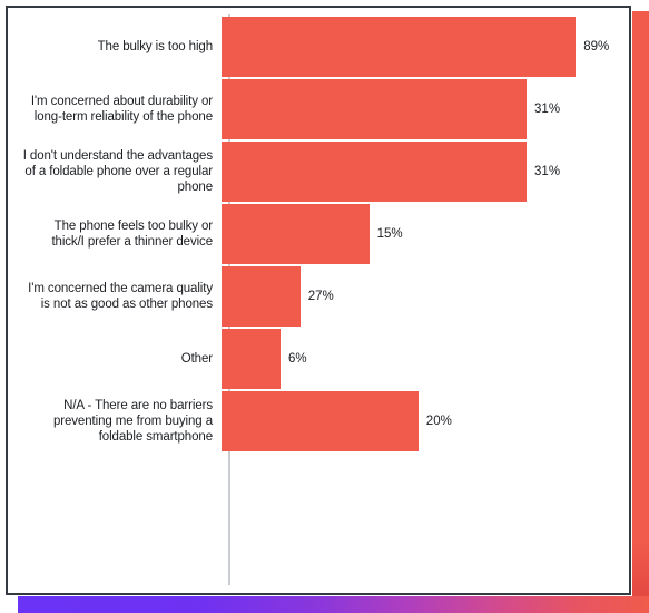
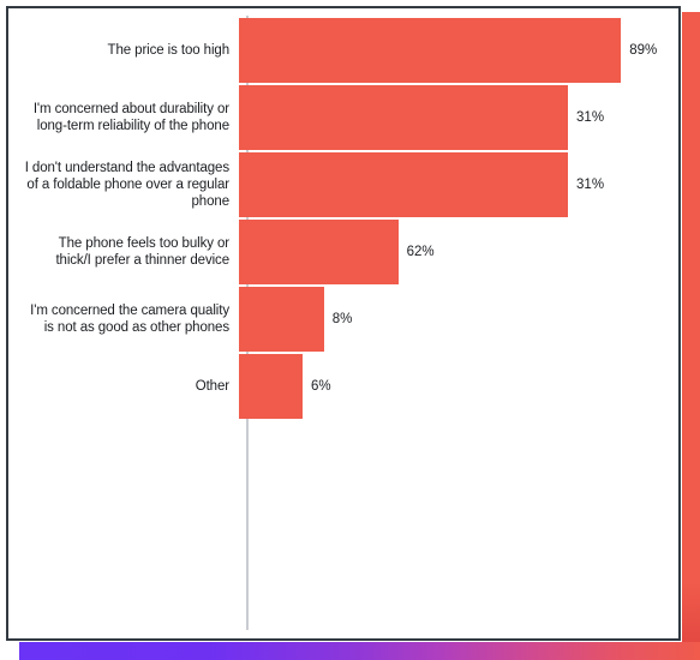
- The bulky is too high
+ The price is too high
  89%
  I'm concerned about durability or
  long-term reliability of the phone
  31%
  I don't understand the advantages
  of a foldable phone over a regular
  phone
  31%
  The phone feels too bulky or
  thick/I prefer a thinner device
- 15%
+ 62%
  I'm concerned the camera quality
  is not as good as other phones
- 27%
+ 8%
  Other
  6%
- N/A - There are no barriers
- preventing me from buying a
- foldable smartphone
- 20%
